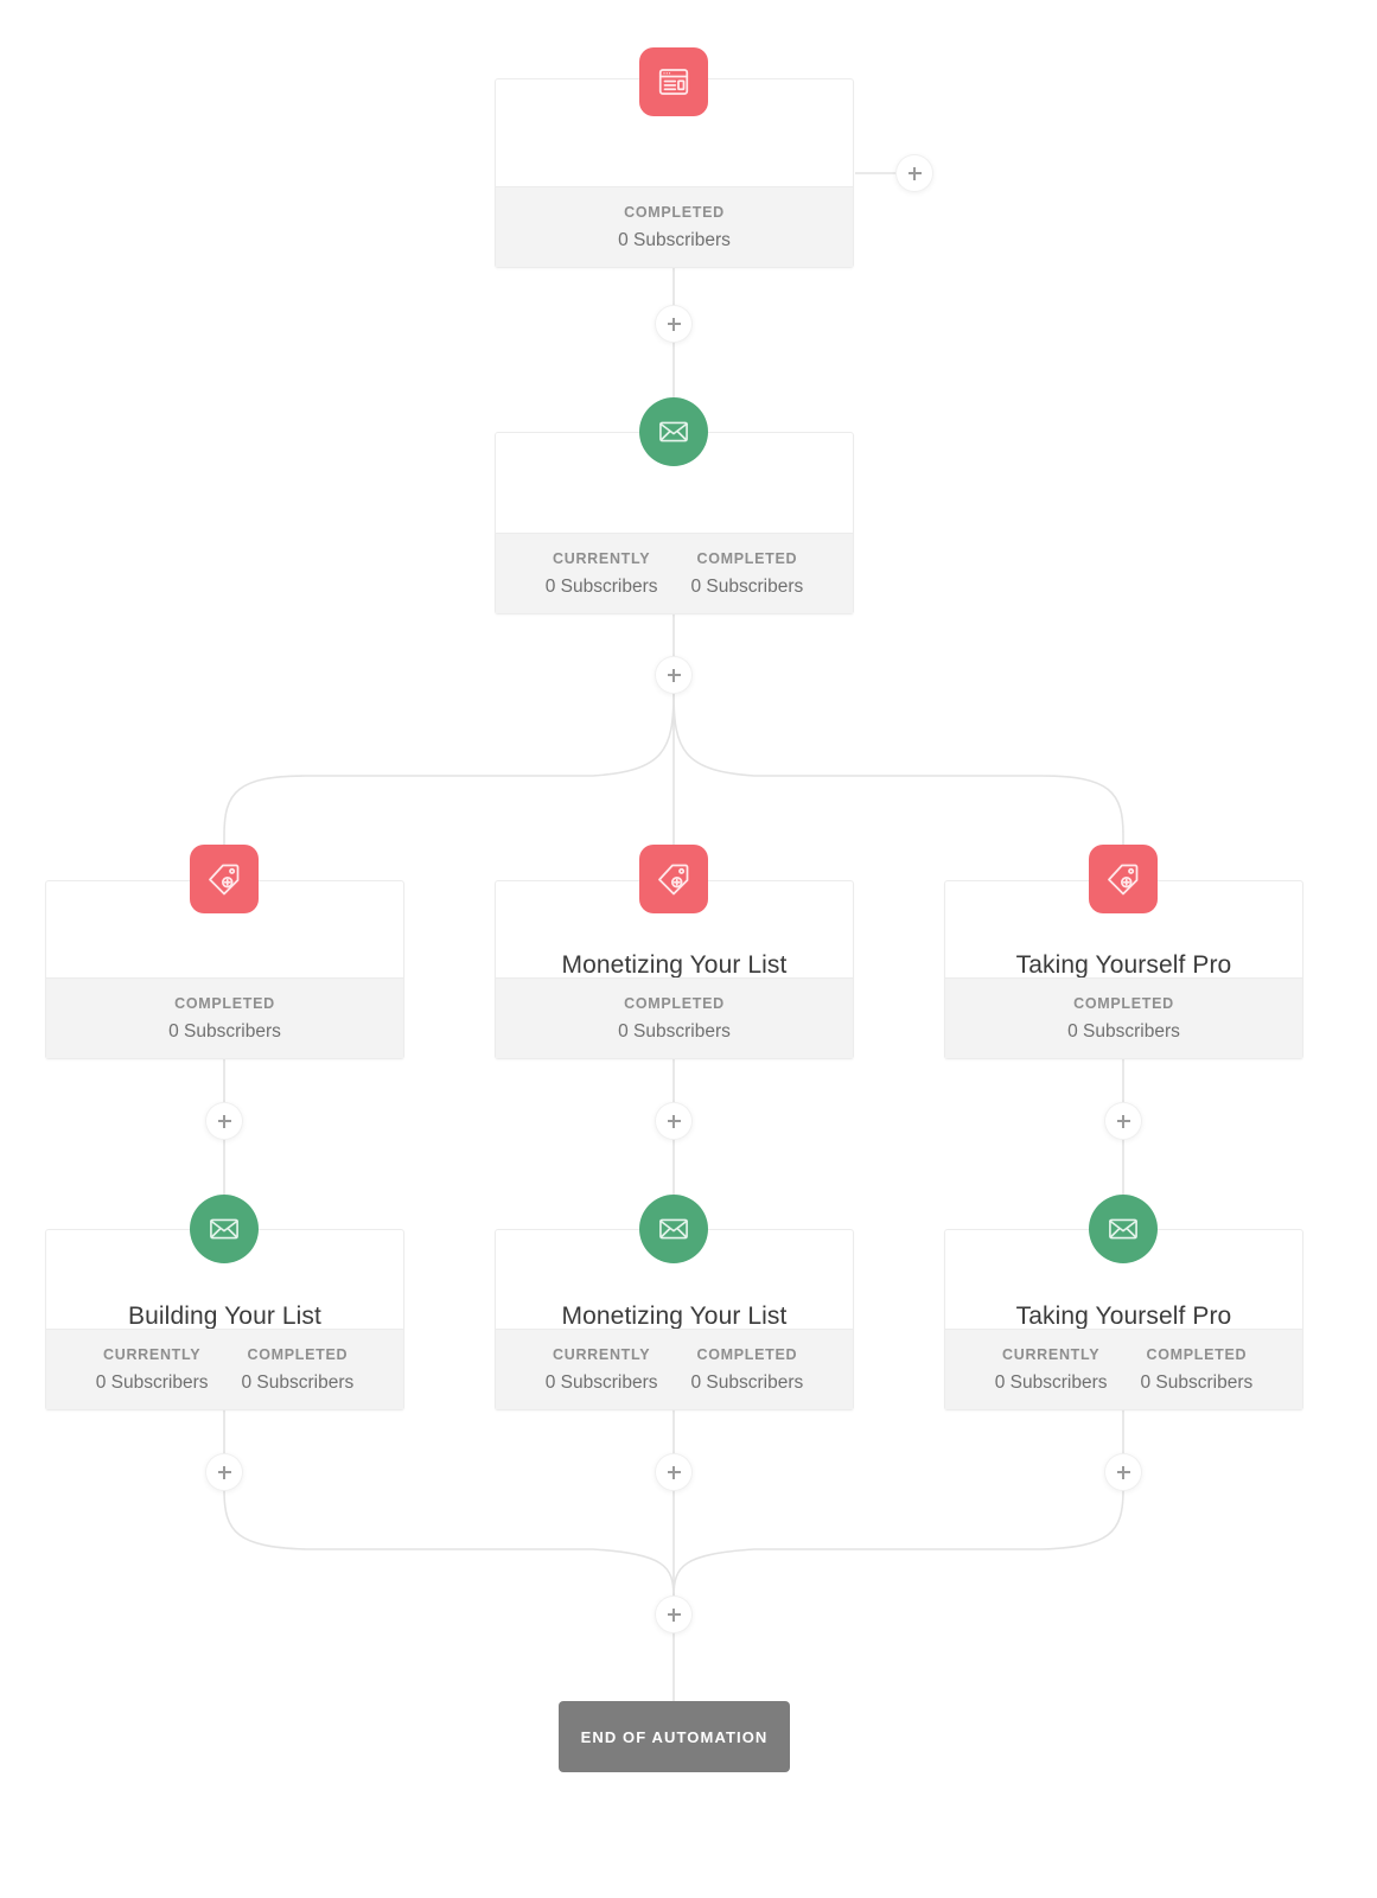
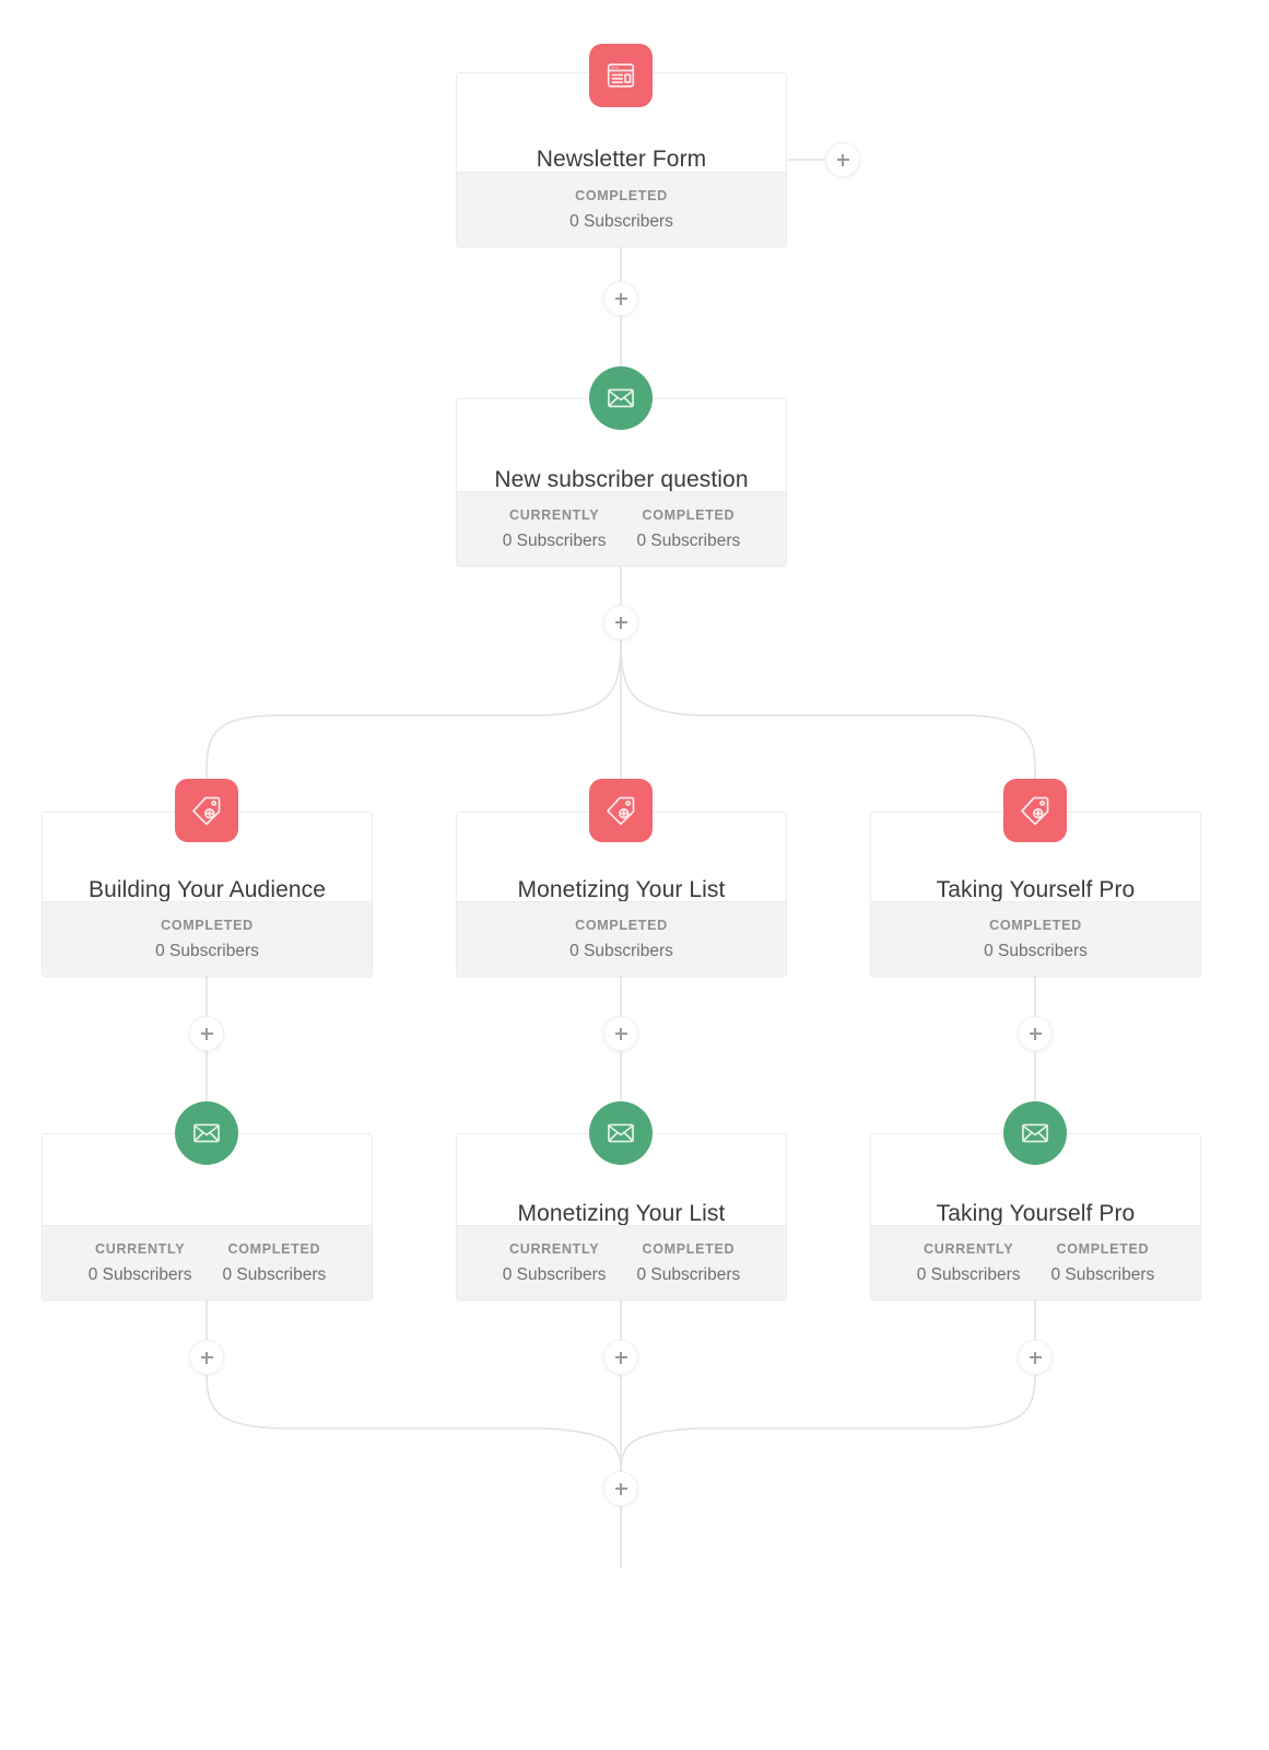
+ Newsletter Form
  COMPLETED
  0 Subscribers
+ New subscriber question
  CURRENTLY
  0 Subscribers
  COMPLETED
  0 Subscribers
+ Building Your Audience
  COMPLETED
  0 Subscribers
  Monetizing Your List
  COMPLETED
  0 Subscribers
  Taking Yourself Pro
  COMPLETED
  0 Subscribers
- Building Your List
  CURRENTLY
  0 Subscribers
  COMPLETED
  0 Subscribers
  Monetizing Your List
  CURRENTLY
  0 Subscribers
  COMPLETED
  0 Subscribers
  Taking Yourself Pro
  CURRENTLY
  0 Subscribers
  COMPLETED
  0 Subscribers
- END OF AUTOMATION
